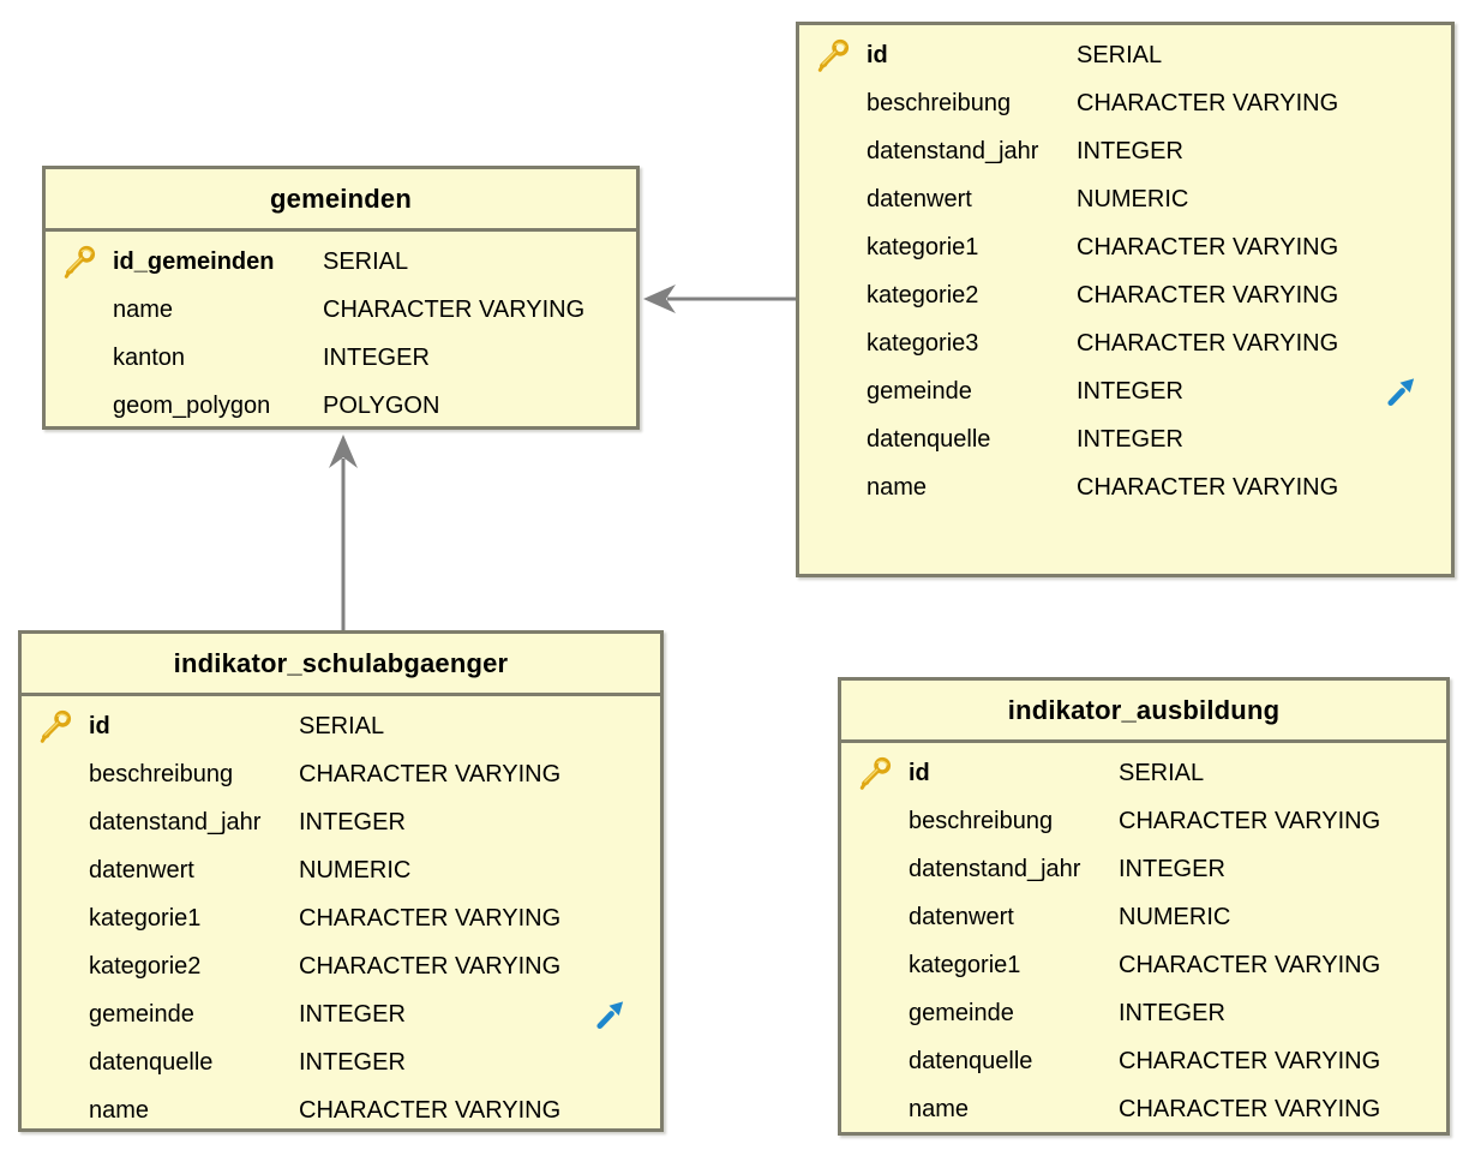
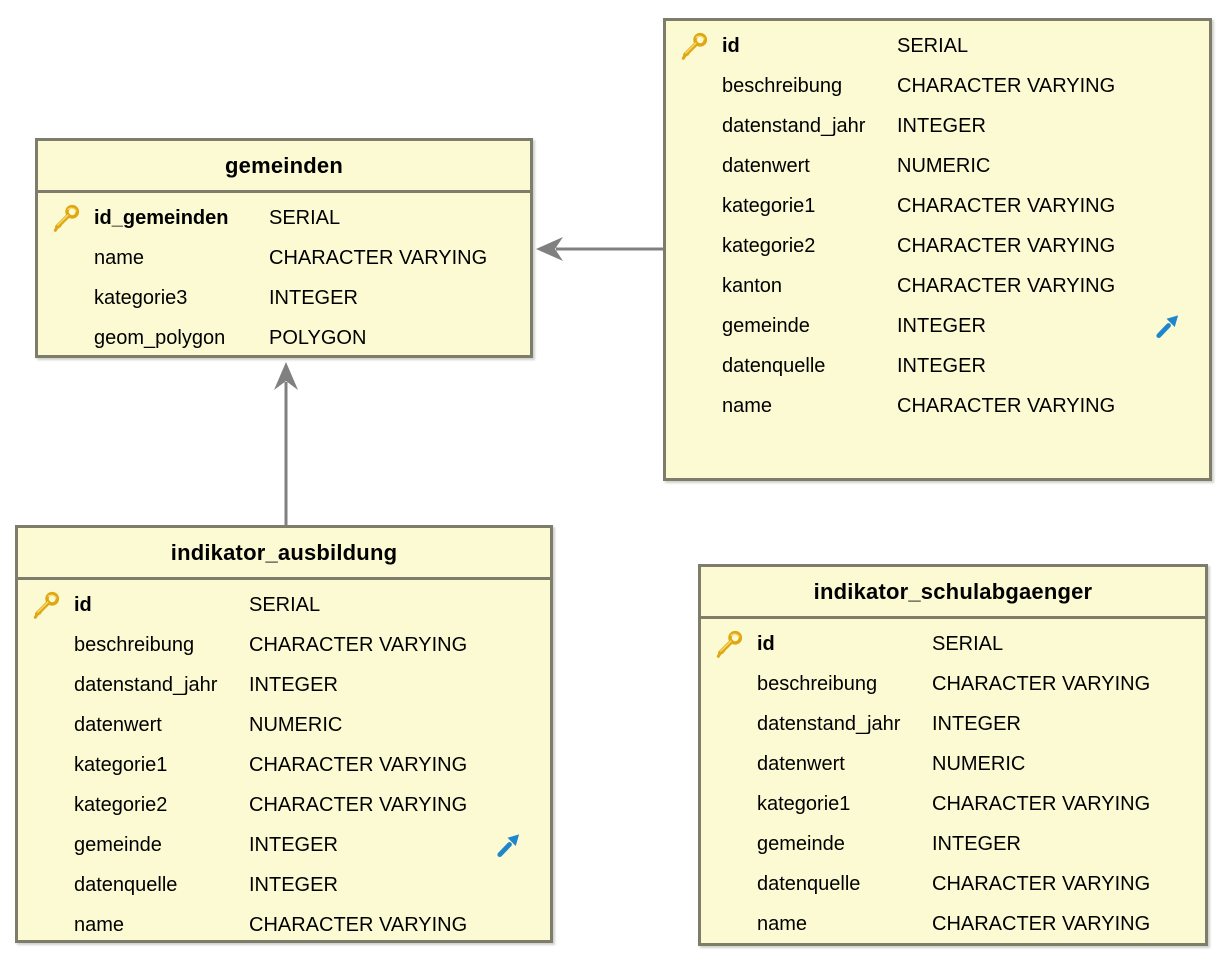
  gemeinden
  id_gemeinden
  SERIAL
  name
  CHARACTER VARYING
- kanton
+ kategorie3
  INTEGER
  geom_polygon
  POLYGON
  id
  SERIAL
  beschreibung
  CHARACTER VARYING
  datenstand_jahr
  INTEGER
  datenwert
  NUMERIC
  kategorie1
  CHARACTER VARYING
  kategorie2
  CHARACTER VARYING
- kategorie3
+ kanton
  CHARACTER VARYING
  gemeinde
  INTEGER
  datenquelle
  INTEGER
  name
  CHARACTER VARYING
- indikator_schulabgaenger
+ indikator_ausbildung
  id
  SERIAL
  beschreibung
  CHARACTER VARYING
  datenstand_jahr
  INTEGER
  datenwert
  NUMERIC
  kategorie1
  CHARACTER VARYING
  kategorie2
  CHARACTER VARYING
  gemeinde
  INTEGER
  datenquelle
  INTEGER
  name
  CHARACTER VARYING
- indikator_ausbildung
+ indikator_schulabgaenger
  id
  SERIAL
  beschreibung
  CHARACTER VARYING
  datenstand_jahr
  INTEGER
  datenwert
  NUMERIC
  kategorie1
  CHARACTER VARYING
  gemeinde
  INTEGER
  datenquelle
  CHARACTER VARYING
  name
  CHARACTER VARYING
